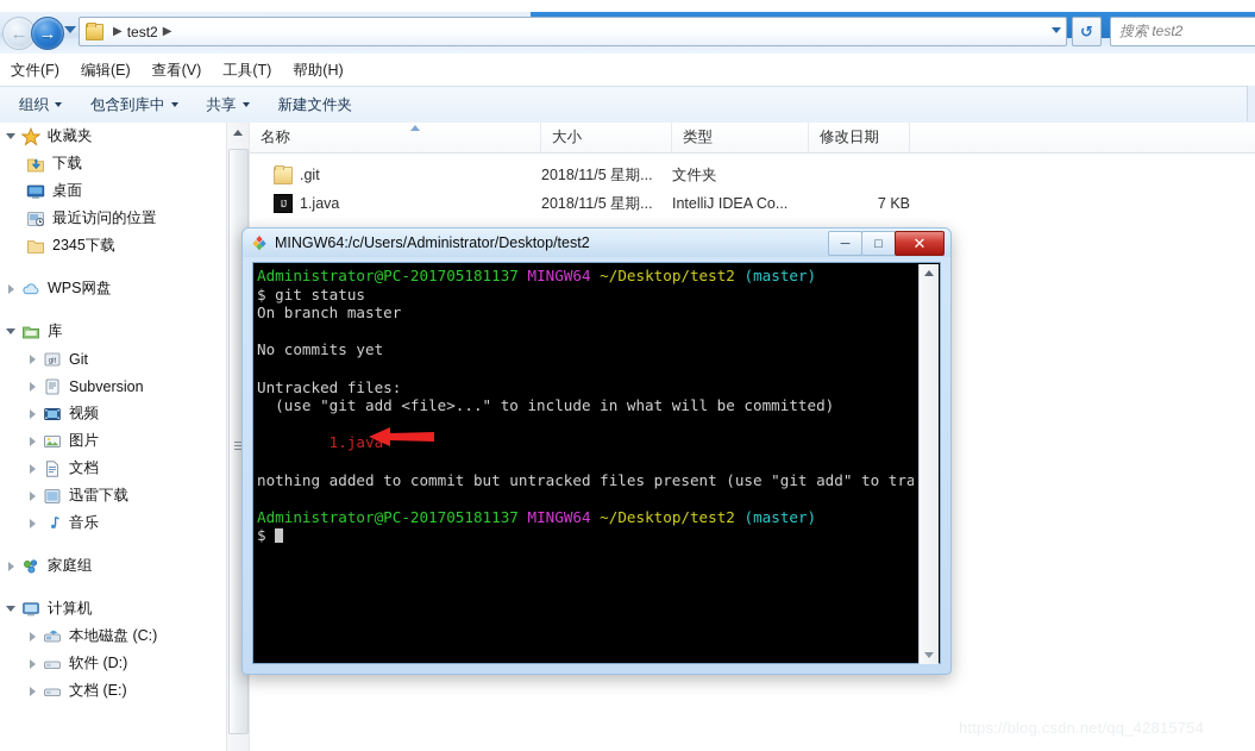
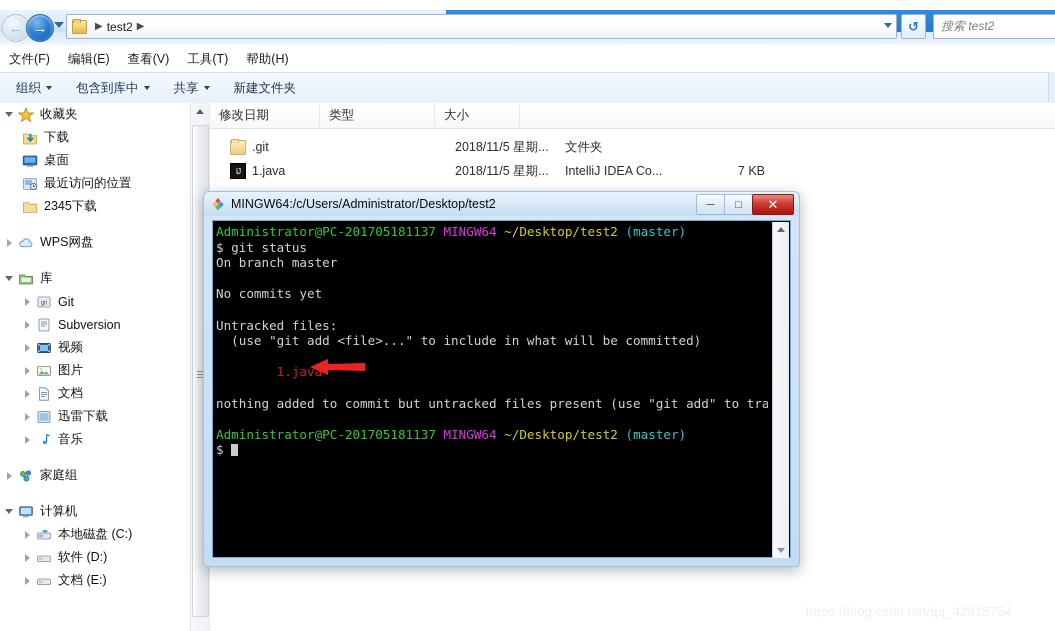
  ←
  →
  ▶
  test2
  ▶
  ↺
  搜索 test2
  文件(F)
  编辑(E)
  查看(V)
  工具(T)
  帮助(H)
  组织
  包含到库中
  共享
  新建文件夹
  收藏夹
  下载
  桌面
  最近访问的位置
  2345下载
  WPS网盘
  库
  Git
  Subversion
  视频
  图片
  文档
  迅雷下载
  音乐
  家庭组
  计算机
  本地磁盘 (C:)
  软件 (D:)
  文档 (E:)
- 名称
- 大小
+ 修改日期
  类型
- 修改日期
+ 大小
  .git
  2018/11/5 星期...
  文件夹
  IJ
  1.java
  2018/11/5 星期...
  IntelliJ IDEA Co...
  7 KB
  MINGW64:/c/Users/Administrator/Desktop/test2
  ─
  □
  ✕
  Administrator@PC-201705181137 MINGW64 ~/Desktop/test2 (master) $ git status On branch master No commits yet Untracked files: (use "git add <file>..." to include in what will be committed) 1.java nothing added to commit but untracked files present (use "git add" to tra Administrator@PC-201705181137 MINGW64 ~/Desktop/test2 (master) $
